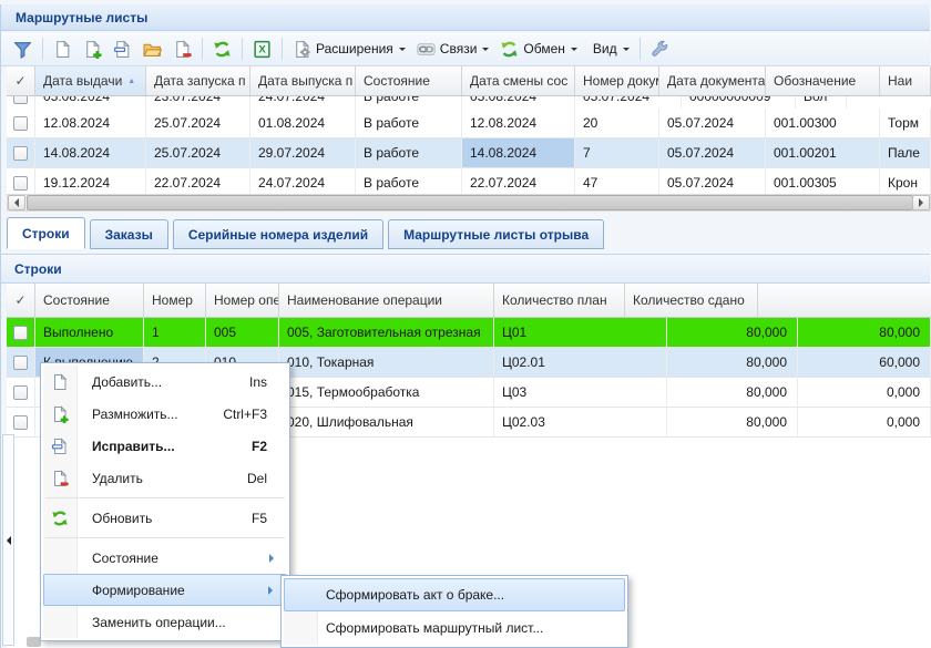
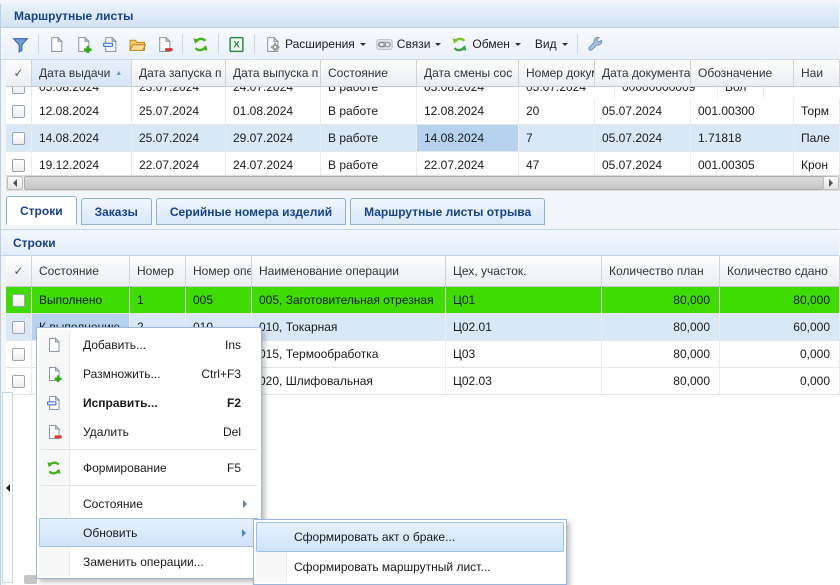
  Маршрутные листы
  X
  Расширения
  Связи
  Обмен
  Вид
  ✓
  Дата выдачи
  Дата запуска п
  Дата выпуска п
  Состояние
  Дата смены сос
  Номер доку
  Дата документа
  Обозначение
  Наи
  05.08.2024
  23.07.2024
  24.07.2024
  В работе
  05.08.2024
  05.07.2024
  00000000009
  Вол
  12.08.2024
  25.07.2024
  01.08.2024
  В работе
  12.08.2024
  20
  05.07.2024
  001.00300
  Торм
  14.08.2024
  25.07.2024
  29.07.2024
  В работе
  14.08.2024
  7
  05.07.2024
- 001.00201
+ 1.71818
  Пале
  19.12.2024
  22.07.2024
  24.07.2024
  В работе
  22.07.2024
  47
  05.07.2024
  001.00305
  Крон
  Строки
  Заказы
  Серийные номера изделий
  Маршрутные листы отрыва
  Строки
  ✓
  Состояние
  Номер
  Номер опе
  Наименование операции
+ Цех, участок.
  Количество план
  Количество сдано
  Выполнено
  1
  005
  005, Заготовительная отрезная
  Ц01
  80,000
  80,000
  010, Токарная
  Ц02.01
  80,000
  60,000
  015, Термообработка
  Ц03
  80,000
  0,000
  020, Шлифовальная
  Ц02.03
  80,000
  0,000
  Добавить...
  Ins
  Размножить...
  Ctrl+F3
  Исправить...
  F2
  Удалить
  Del
- Обновить
+ Формирование
  F5
  Состояние
- Формирование
+ Обновить
  Заменить операции...
  Сформировать акт о браке...
  Сформировать маршрутный лист...
